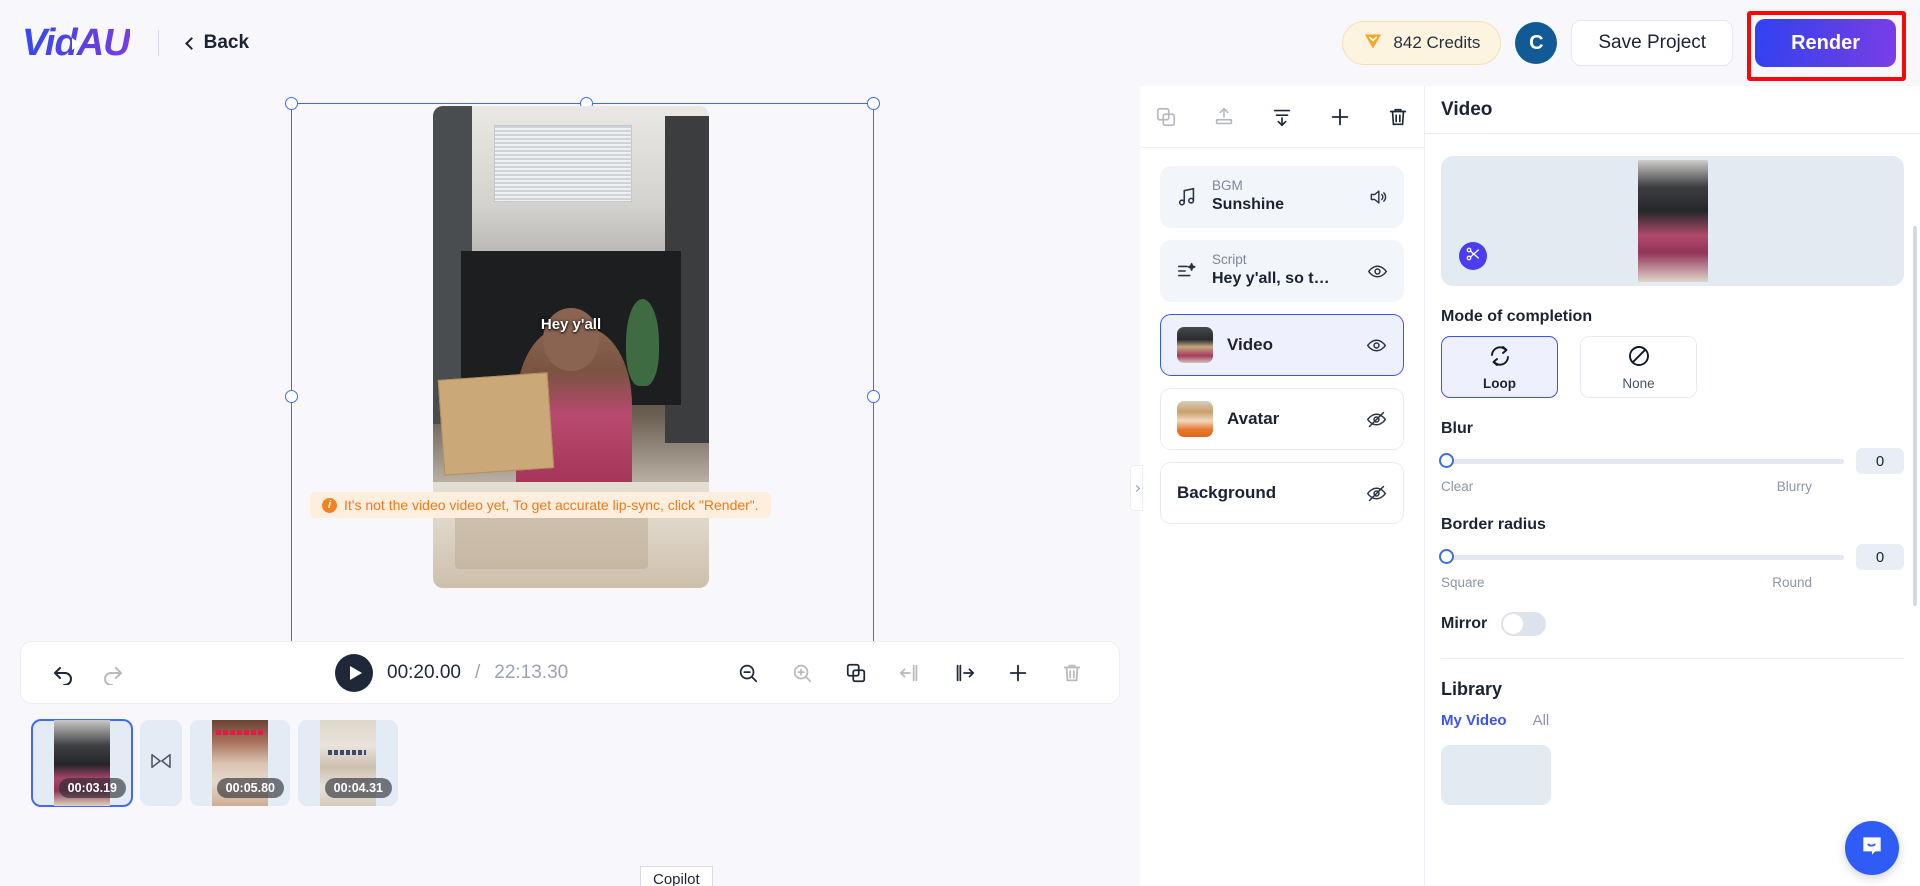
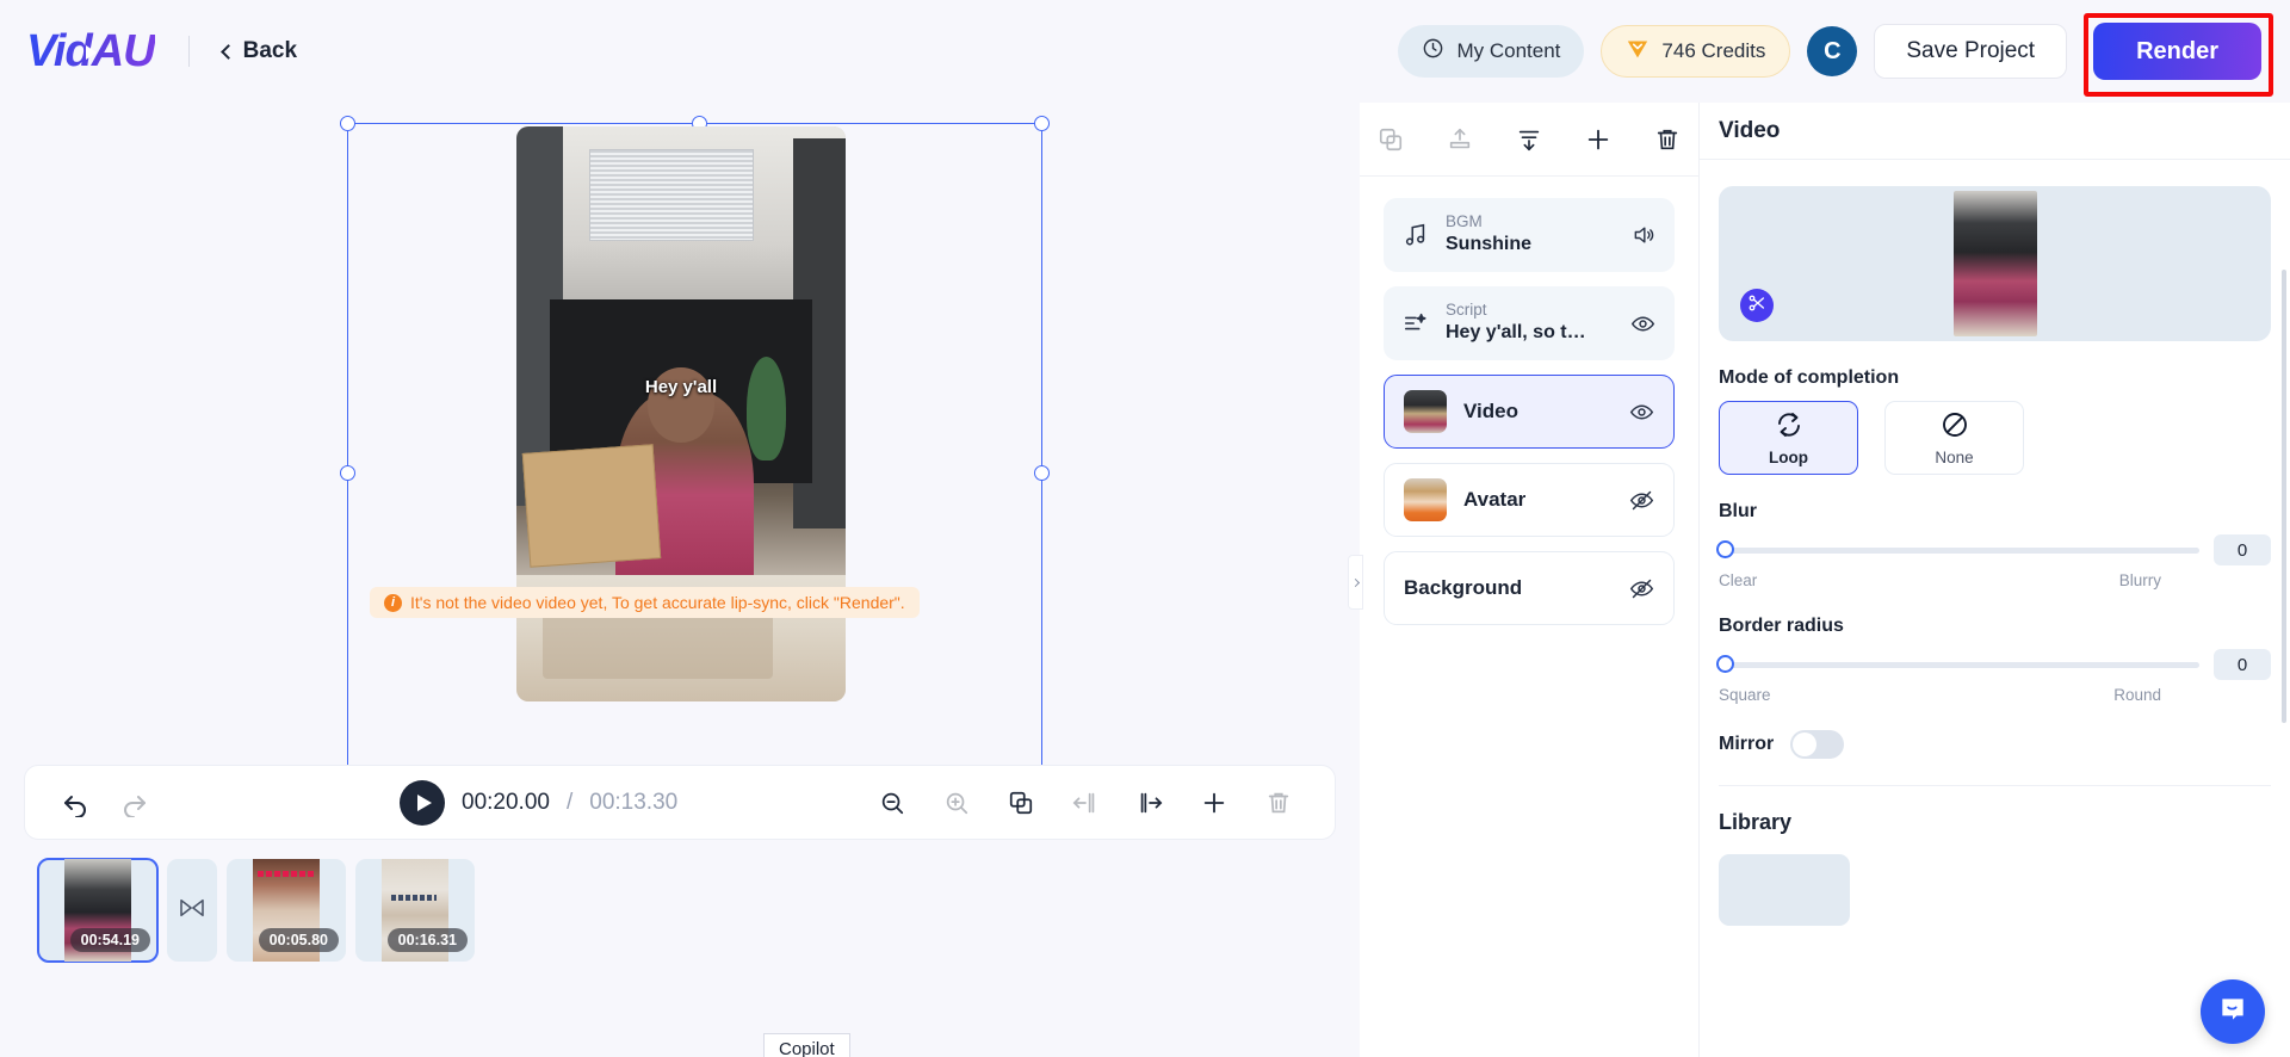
  VidAU
  Back
+ My Content
- 842 Credits
+ 746 Credits
  C
  Save Project
  Render
  Hey y'all
  i
  It's not the video video yet, To get accurate lip-sync, click "Render".
  00:20.00
  /
- 22:13.30
+ 00:13.30
- 00:03.19
+ 00:54.19
  00:05.80
- 00:04.31
+ 00:16.31
  Copilot
  BGM
  Sunshine
  Script
  Hey y'all, so t…
  Video
  Avatar
  Background
  Video
  Mode of completion
  Loop
  None
  Blur
  0
  Clear
  Blurry
  Border radius
  0
  Square
  Round
  Mirror
  Library
- My Video
- All
